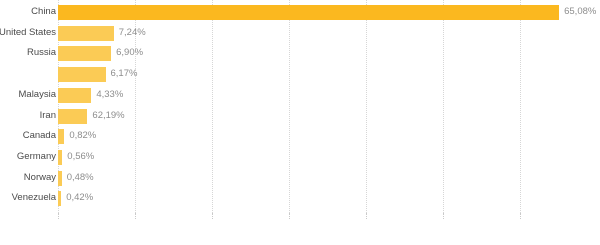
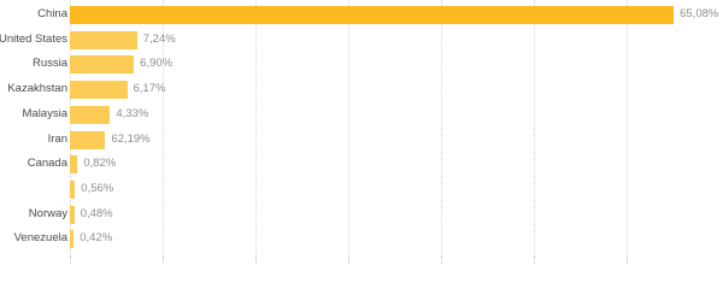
  China
  65,08%
  United States
  7,24%
  Russia
  6,90%
+ Kazakhstan
  6,17%
  Malaysia
  4,33%
  Iran
  62,19%
  Canada
  0,82%
- Germany
  0,56%
  Norway
  0,48%
  Venezuela
  0,42%
